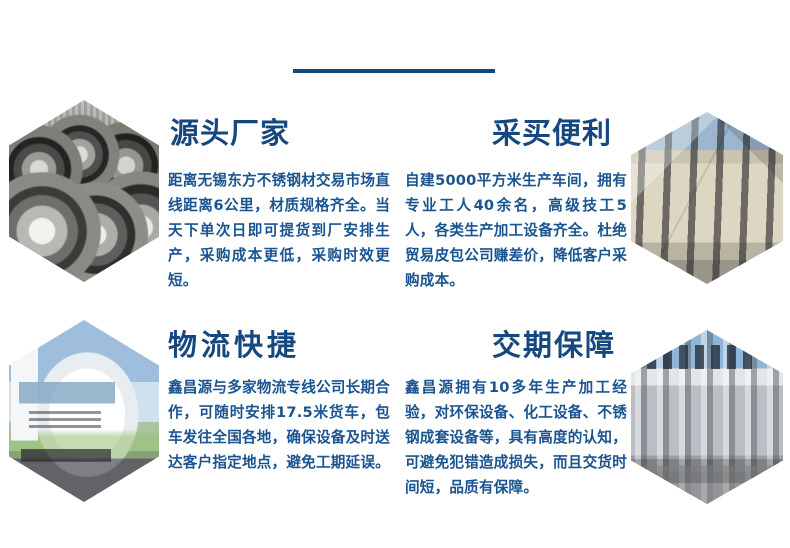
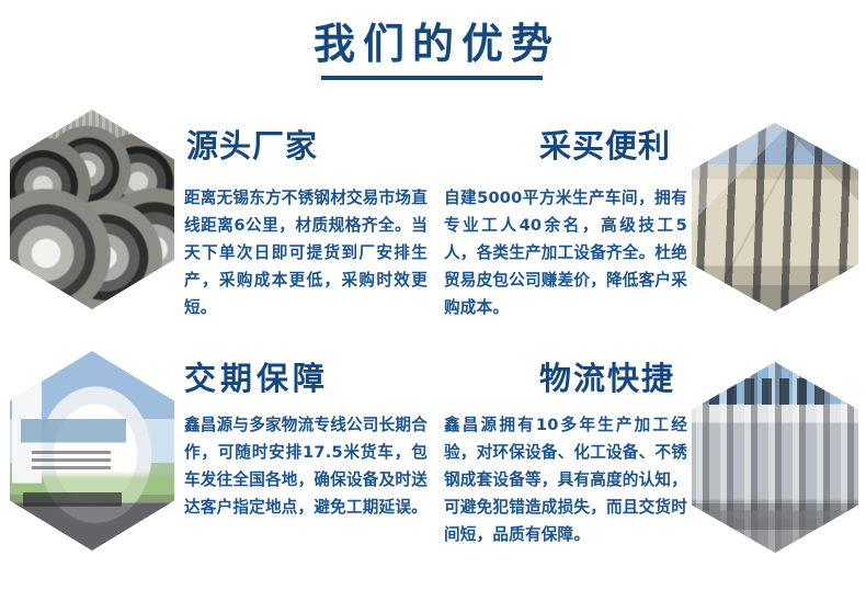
+ 我们的优势
  源头厂家
  距离无锡东方不锈钢材交易市场直线距离6公里，材质规格齐全。当天下单次日即可提货到厂安排生产，采购成本更低，采购时效更短。
  采买便利
  自建5000平方米生产车间，拥有专业工人40余名，高级技工5人，各类生产加工设备齐全。杜绝贸易皮包公司赚差价，降低客户采购成本。
- 物流快捷
+ 交期保障
  鑫昌源与多家物流专线公司长期合作，可随时安排17.5米货车，包车发往全国各地，确保设备及时送达客户指定地点，避免工期延误。
- 交期保障
+ 物流快捷
  鑫昌源拥有10多年生产加工经验，对环保设备、化工设备、不锈钢成套设备等，具有高度的认知，可避免犯错造成损失，而且交货时间短，品质有保障。
